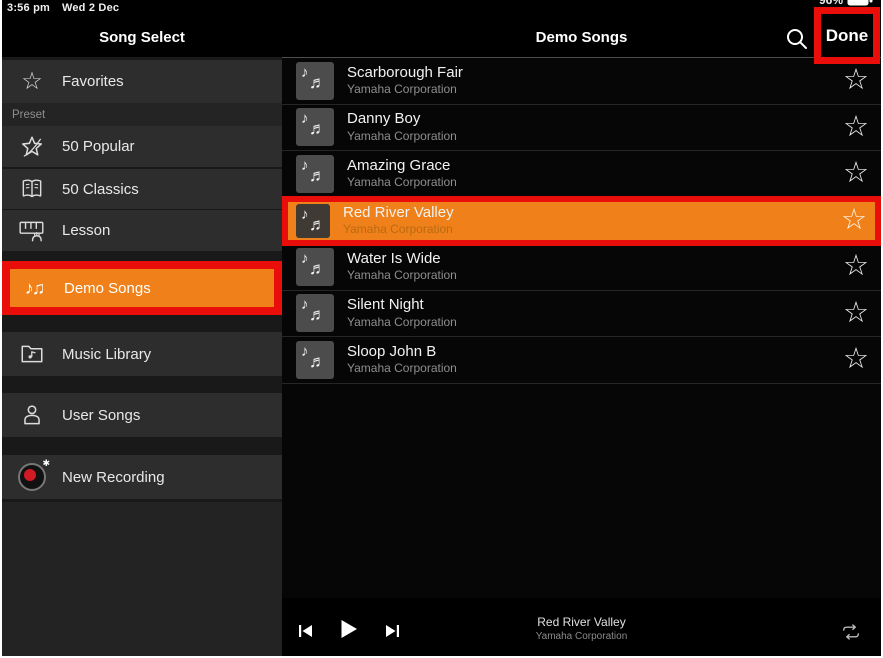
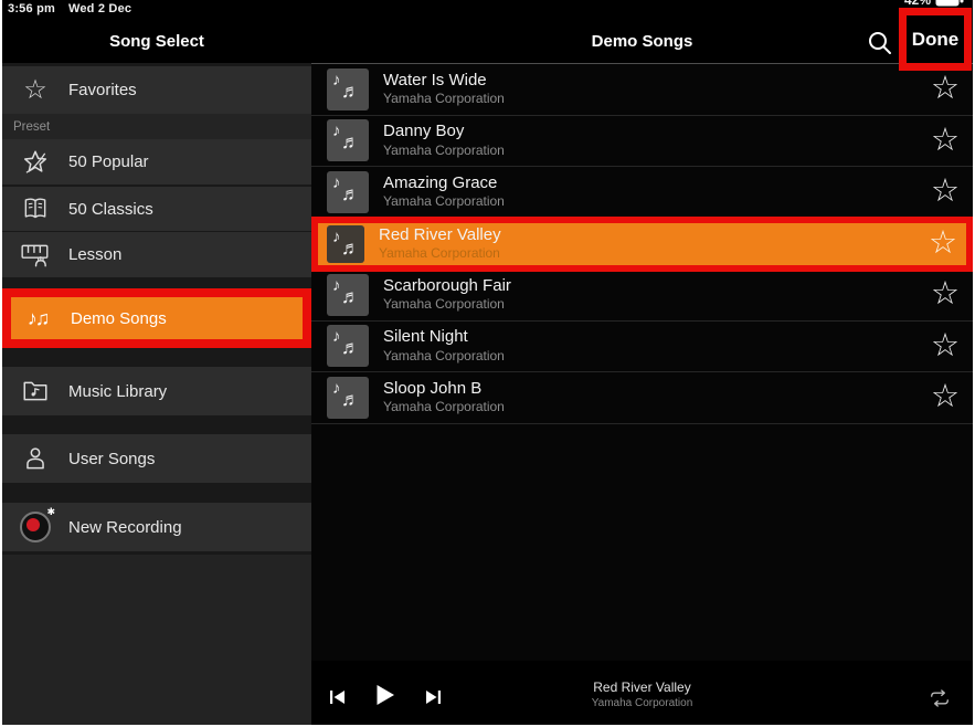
  3:56 pm
  Wed 2 Dec
- 96%
+ 42%
  Song Select
  Demo Songs
  Done
  ☆
  Favorites
  Preset
  50 Popular
  50 Classics
  Lesson
  ♪♫
  Demo Songs
  Music Library
  User Songs
  ✱
  New Recording
  ♪
  ♬
- Scarborough Fair
+ Water Is Wide
  Yamaha Corporation
  ☆
  ♪
  ♬
  Danny Boy
  Yamaha Corporation
  ☆
  ♪
  ♬
  Amazing Grace
  Yamaha Corporation
  ☆
  ♪
  ♬
  Red River Valley
  Yamaha Corporation
  ☆
  ♪
  ♬
- Water Is Wide
+ Scarborough Fair
  Yamaha Corporation
  ☆
  ♪
  ♬
  Silent Night
  Yamaha Corporation
  ☆
  ♪
  ♬
  Sloop John B
  Yamaha Corporation
  ☆
  Red River Valley
  Yamaha Corporation
